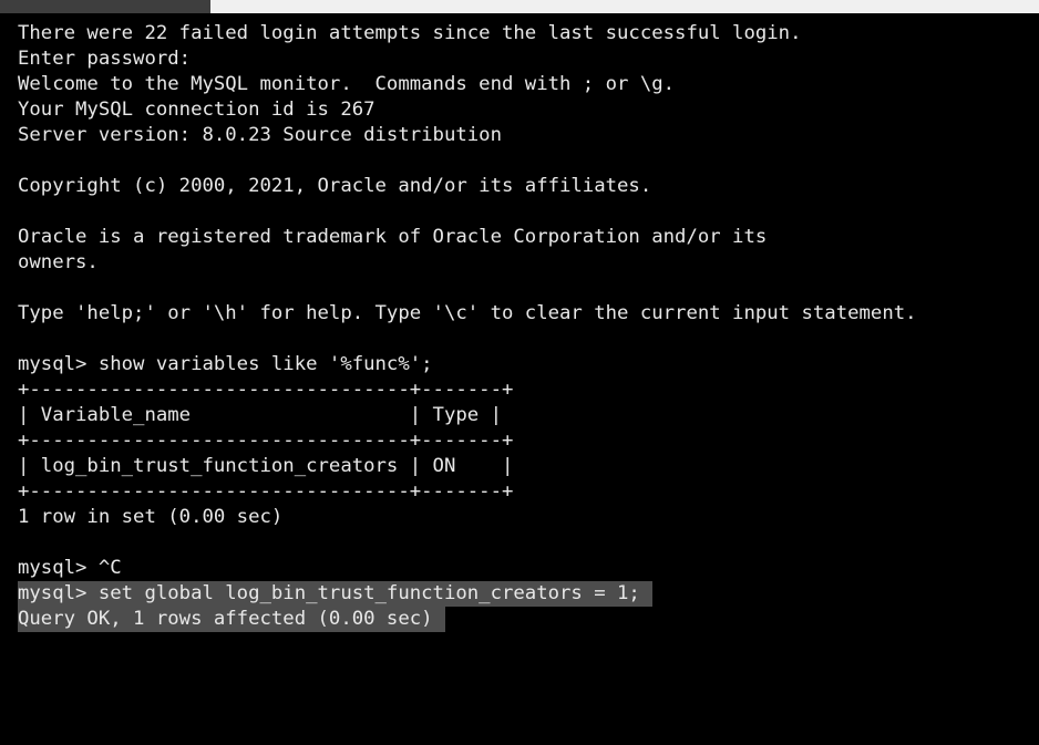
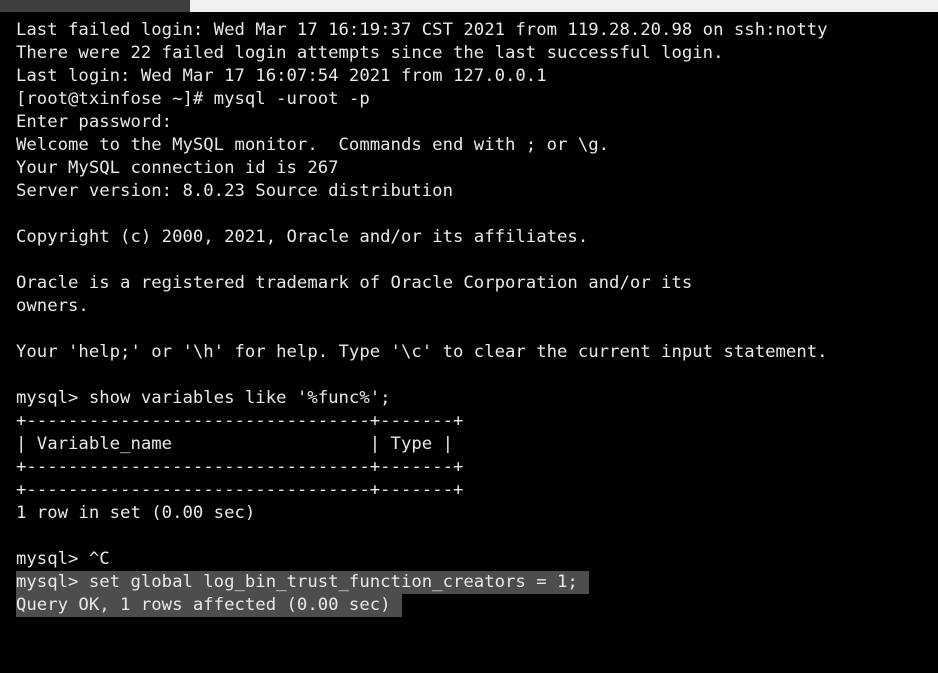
+ Last failed login: Wed Mar 17 16:19:37 CST 2021 from 119.28.20.98 on ssh:notty
  There were 22 failed login attempts since the last successful login.
+ Last login: Wed Mar 17 16:07:54 2021 from 127.0.0.1
+ [root@txinfose ~]# mysql -uroot -p
  Enter password:
  Welcome to the MySQL monitor. Commands end with ; or \g.
  Your MySQL connection id is 267
  Server version: 8.0.23 Source distribution
  Copyright (c) 2000, 2021, Oracle and/or its affiliates.
  Oracle is a registered trademark of Oracle Corporation and/or its
  owners.
- Type 'help;' or '\h' for help. Type '\c' to clear the current input statement.
+ Your 'help;' or '\h' for help. Type '\c' to clear the current input statement.
  mysql> show variables like '%func%';
  +---------------------------------+-------+
  | Variable_name | Type |
  +---------------------------------+-------+
- | log_bin_trust_function_creators | ON |
  +---------------------------------+-------+
  1 row in set (0.00 sec)
  mysql> ^C
  mysql> set global log_bin_trust_function_creators = 1;
  Query OK, 1 rows affected (0.00 sec)
